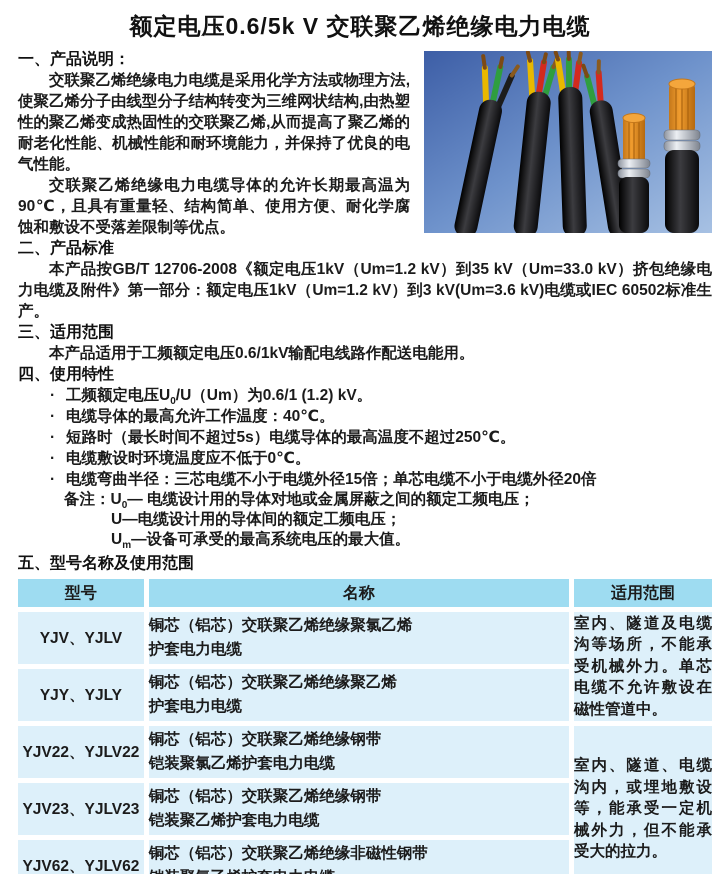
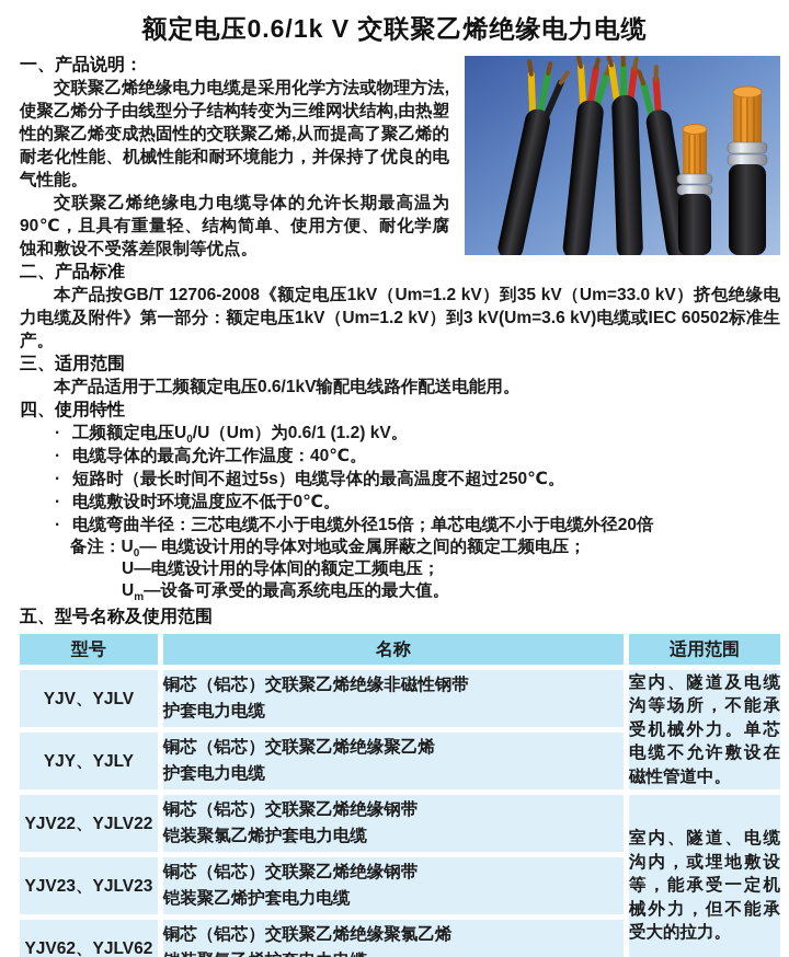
- 额定电压0.6/5k V 交联聚乙烯绝缘电力电缆
+ 额定电压0.6/1k V 交联聚乙烯绝缘电力电缆
  一、产品说明：
  交联聚乙烯绝缘电力电缆是采用化学方法或物理方法,使聚乙烯分子由线型分子结构转变为三维网状结构,由热塑性的聚乙烯变成热固性的交联聚乙烯,从而提高了聚乙烯的耐老化性能、机械性能和耐环境能力，并保持了优良的电气性能。
  交联聚乙烯绝缘电力电缆导体的允许长期最高温为90℃，且具有重量轻、结构简单、使用方便、耐化学腐蚀和敷设不受落差限制等优点。
  二、产品标准
  本产品按GB/T 12706-2008《额定电压1kV（Um=1.2 kV）到35 kV（Um=33.0 kV）挤包绝缘电力电缆及附件》第一部分：额定电压1kV（Um=1.2 kV）到3 kV(Um=3.6 kV)电缆或IEC 60502标准生产。
  三、适用范围
  本产品适用于工频额定电压0.6/1kV输配电线路作配送电能用。
  四、使用特性
  ·
  工频额定电压U0/U（Um）为0.6/1 (1.2) kV。
  ·
  电缆导体的最高允许工作温度：40℃。
  ·
  短路时（最长时间不超过5s）电缆导体的最高温度不超过250℃。
  ·
  电缆敷设时环境温度应不低于0℃。
  ·
  电缆弯曲半径：三芯电缆不小于电缆外径15倍；单芯电缆不小于电缆外径20倍
  备注：
  U0— 电缆设计用的导体对地或金属屏蔽之间的额定工频电压；
  U—电缆设计用的导体间的额定工频电压；
  Um—设备可承受的最高系统电压的最大值。
  五、型号名称及使用范围
  型号	名称	适用范围
- YJV、YJLV	铜芯（铝芯）交联聚乙烯绝缘聚氯乙烯 护套电力电缆	室内、隧道及电缆沟等场所，不能承受机械外力。单芯电缆不允许敷设在磁性管道中。
+ YJV、YJLV	铜芯（铝芯）交联聚乙烯绝缘非磁性钢带 护套电力电缆	室内、隧道及电缆沟等场所，不能承受机械外力。单芯电缆不允许敷设在磁性管道中。
  YJY、YJLY	铜芯（铝芯）交联聚乙烯绝缘聚乙烯 护套电力电缆
  YJV22、YJLV22	铜芯（铝芯）交联聚乙烯绝缘钢带 铠装聚氯乙烯护套电力电缆	室内、隧道、电缆沟内，或埋地敷设等，能承受一定机械外力，但不能承受大的拉力。
  YJV23、YJLV23	铜芯（铝芯）交联聚乙烯绝缘钢带 铠装聚乙烯护套电力电缆
- YJV62、YJLV62	铜芯（铝芯）交联聚乙烯绝缘非磁性钢带
+ YJV62、YJLV62	铜芯（铝芯）交联聚乙烯绝缘聚氯乙烯
